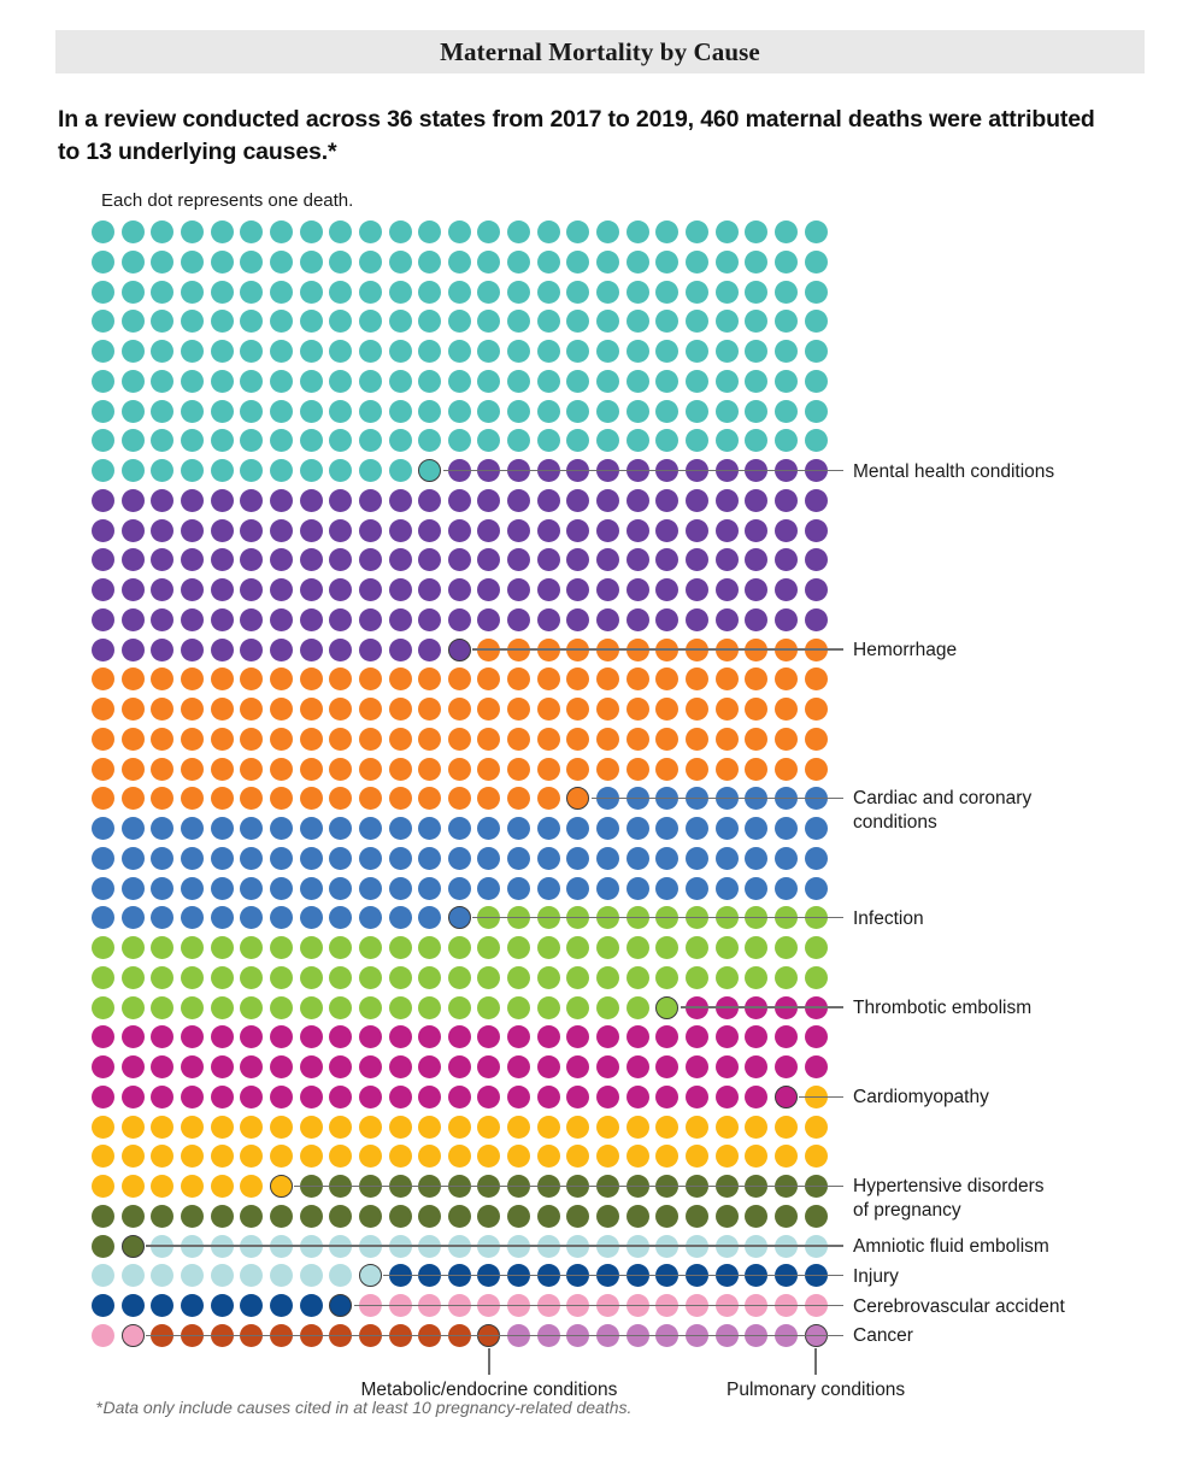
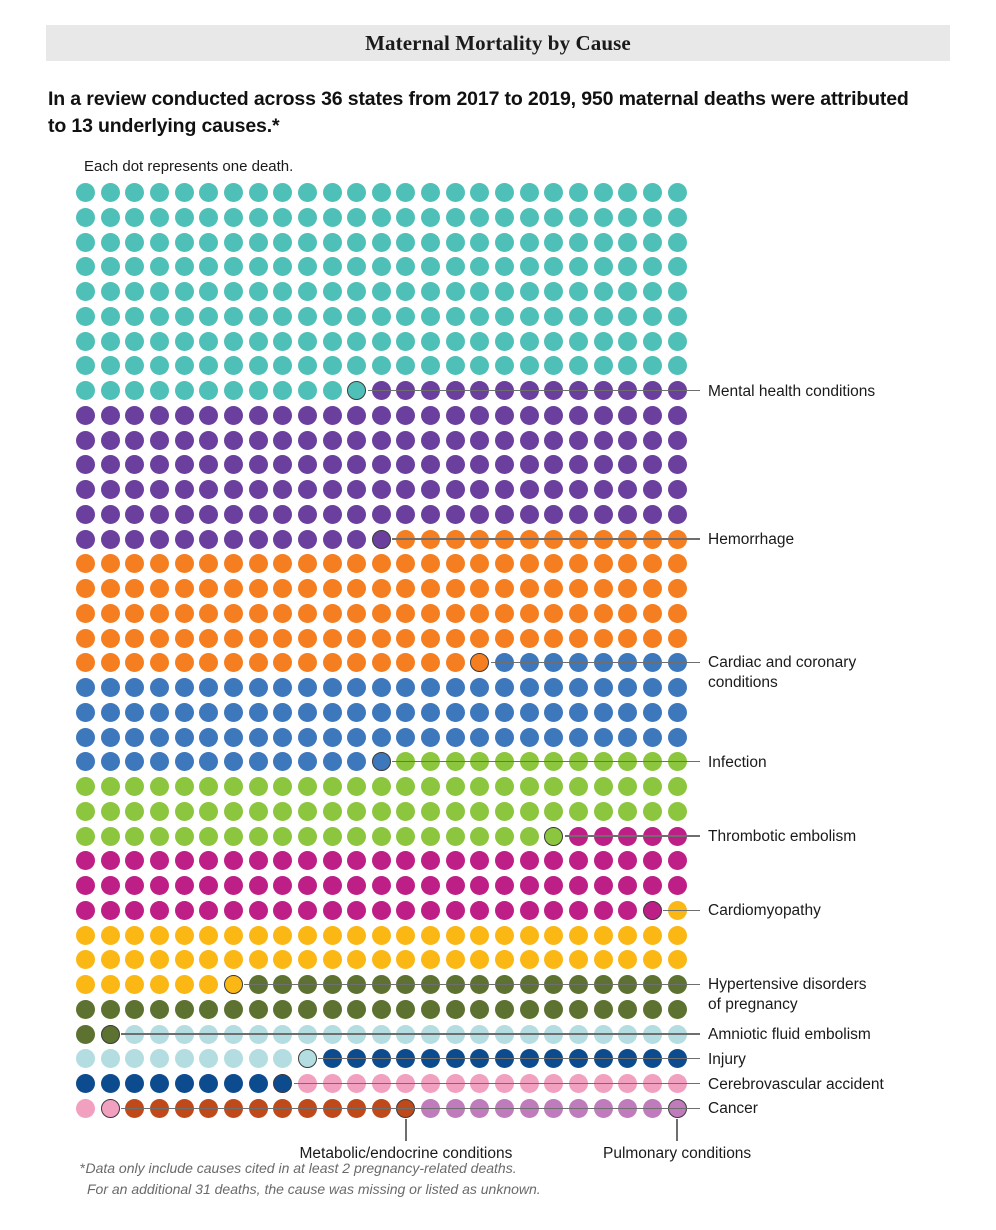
  Maternal Mortality by Cause
- In a review conducted across 36 states from 2017 to 2019, 460 maternal deaths were attributed to 13 underlying causes.*
+ In a review conducted across 36 states from 2017 to 2019, 950 maternal deaths were attributed to 13 underlying causes.*
  Each dot represents one death.
- *Data only include causes cited in at least 10 pregnancy-related deaths.
+ *Data only include causes cited in at least 2 pregnancy-related deaths.
+ For an additional 31 deaths, the cause was missing or listed as unknown.
  Mental health conditions
  Hemorrhage
  Cardiac and coronary
  conditions
  Infection
  Thrombotic embolism
  Cardiomyopathy
  Hypertensive disorders
  of pregnancy
  Amniotic fluid embolism
  Injury
  Cerebrovascular accident
  Cancer
  Metabolic/endocrine conditions
  Pulmonary conditions
